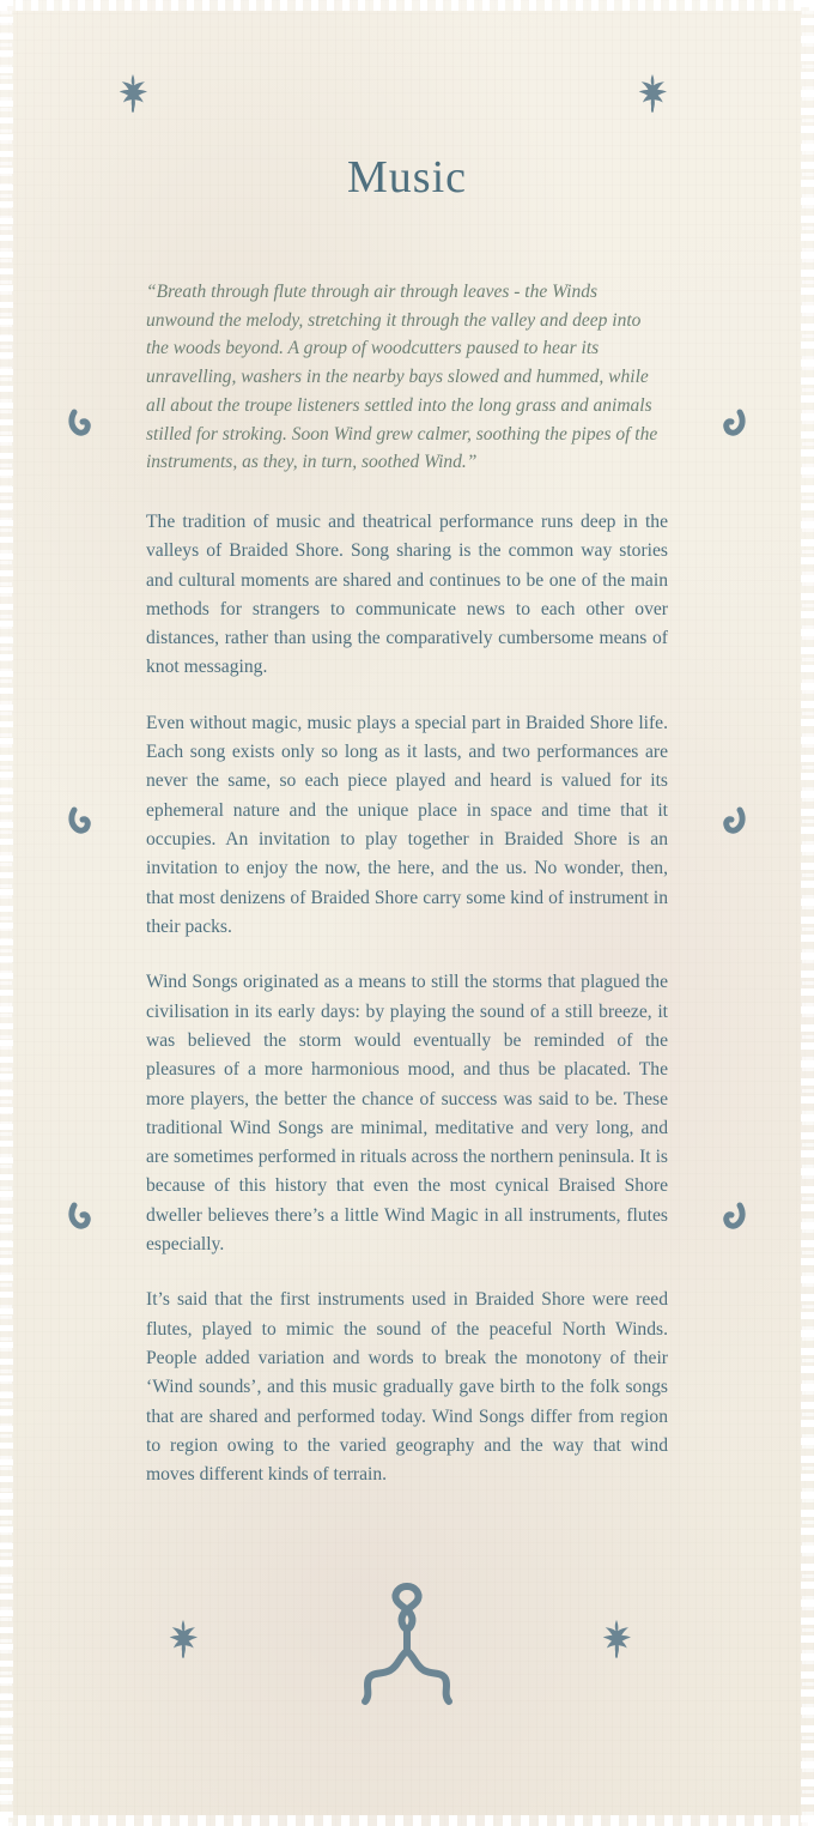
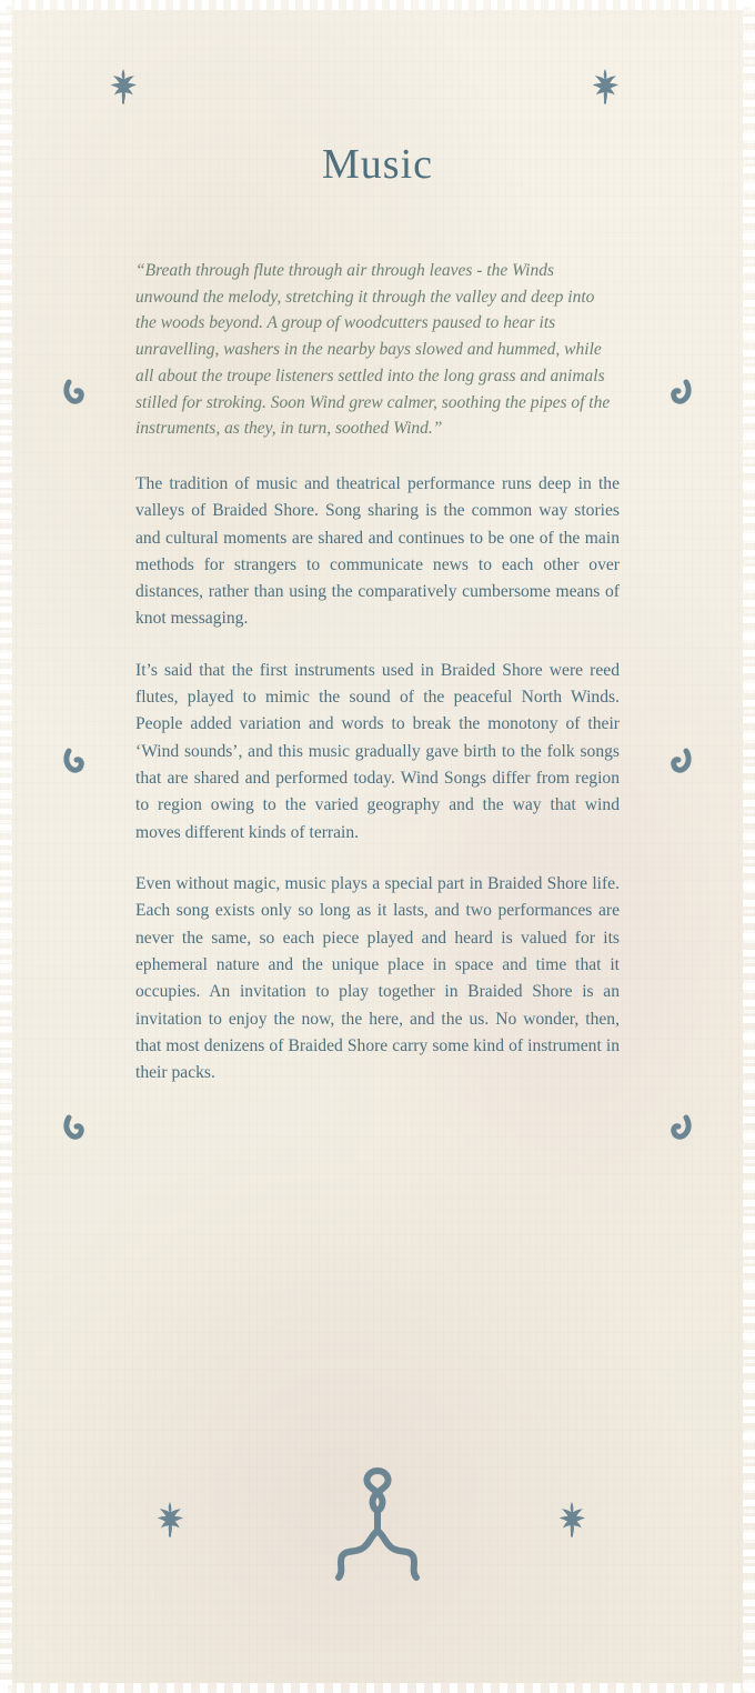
  Music
  “Breath through flute through air through leaves - the Winds unwound the melody, stretching it through the valley and deep into the woods beyond. A group of woodcutters paused to hear its unravelling, washers in the nearby bays slowed and hummed, while all about the troupe listeners settled into the long grass and animals stilled for stroking. Soon Wind grew calmer, soothing the pipes of the instruments, as they, in turn, soothed Wind.”
  The tradition of music and theatrical performance runs deep in the valleys of Braided Shore. Song sharing is the common way stories and cultural moments are shared and continues to be one of the main methods for strangers to communicate news to each other over distances, rather than using the comparatively cumbersome means of knot messaging.
- Even without magic, music plays a special part in Braided Shore life. Each song exists only so long as it lasts, and two performances are never the same, so each piece played and heard is valued for its ephemeral nature and the unique place in space and time that it occupies. An invitation to play together in Braided Shore is an invitation to enjoy the now, the here, and the us. No wonder, then, that most denizens of Braided Shore carry some kind of instrument in their packs.
+ It’s said that the first instruments used in Braided Shore were reed flutes, played to mimic the sound of the peaceful North Winds. People added variation and words to break the monotony of their ‘Wind sounds’, and this music gradually gave birth to the folk songs that are shared and performed today. Wind Songs differ from region to region owing to the varied geography and the way that wind moves different kinds of terrain.
- Wind Songs originated as a means to still the storms that plagued the civilisation in its early days: by playing the sound of a still breeze, it was believed the storm would eventually be reminded of the pleasures of a more harmonious mood, and thus be placated. The more players, the better the chance of success was said to be. These traditional Wind Songs are minimal, meditative and very long, and are sometimes performed in rituals across the northern peninsula. It is because of this history that even the most cynical Braised Shore dweller believes there’s a little Wind Magic in all instruments, flutes especially.
- It’s said that the first instruments used in Braided Shore were reed flutes, played to mimic the sound of the peaceful North Winds. People added variation and words to break the monotony of their ‘Wind sounds’, and this music gradually gave birth to the folk songs that are shared and performed today. Wind Songs differ from region to region owing to the varied geography and the way that wind moves different kinds of terrain.
+ Even without magic, music plays a special part in Braided Shore life. Each song exists only so long as it lasts, and two performances are never the same, so each piece played and heard is valued for its ephemeral nature and the unique place in space and time that it occupies. An invitation to play together in Braided Shore is an invitation to enjoy the now, the here, and the us. No wonder, then, that most denizens of Braided Shore carry some kind of instrument in their packs.
